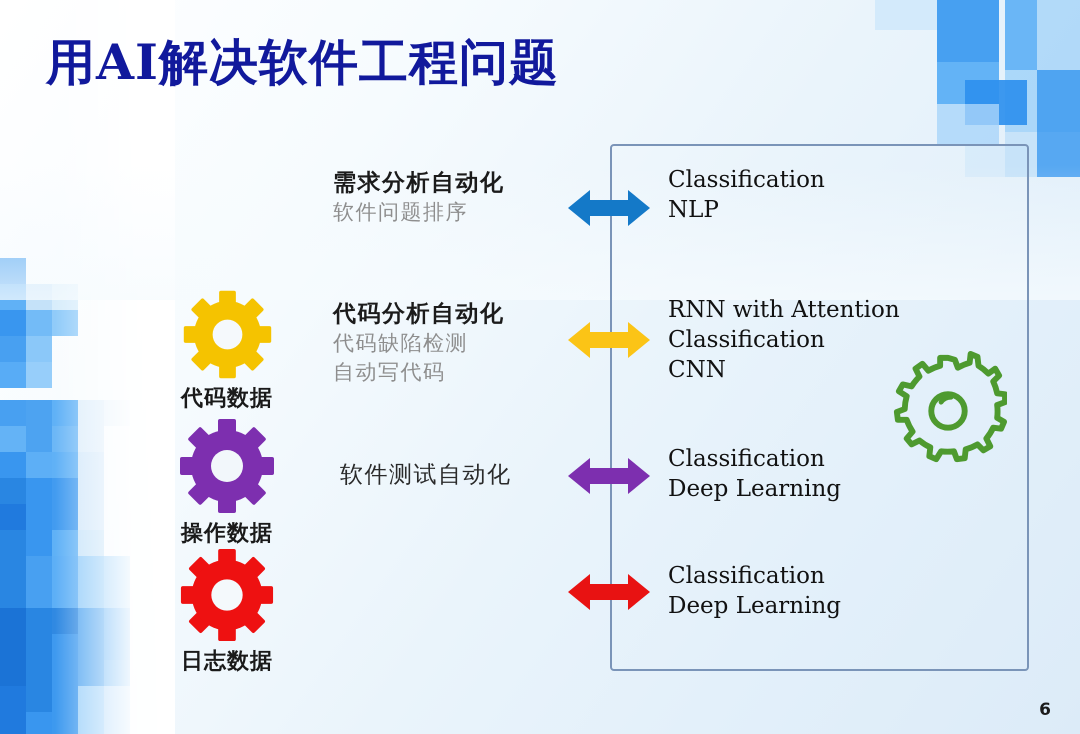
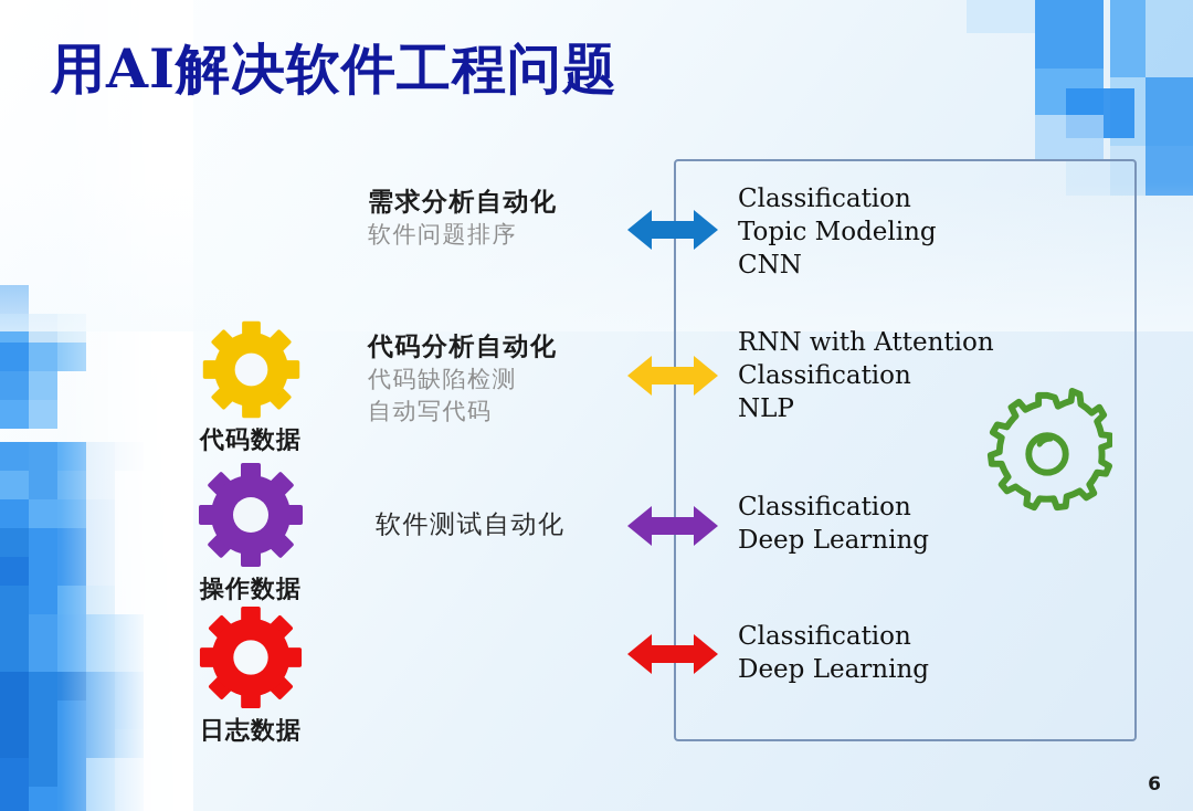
  用AI解决软件工程问题
  代码数据
  操作数据
  日志数据
  需求分析自动化
  软件问题排序
  代码分析自动化
  代码缺陷检测
  自动写代码
  软件测试自动化
  Classification
+ Topic Modeling
- NLP
+ CNN
  RNN with Attention
  Classification
- CNN
+ NLP
  Classification
  Deep Learning
  Classification
  Deep Learning
  6
